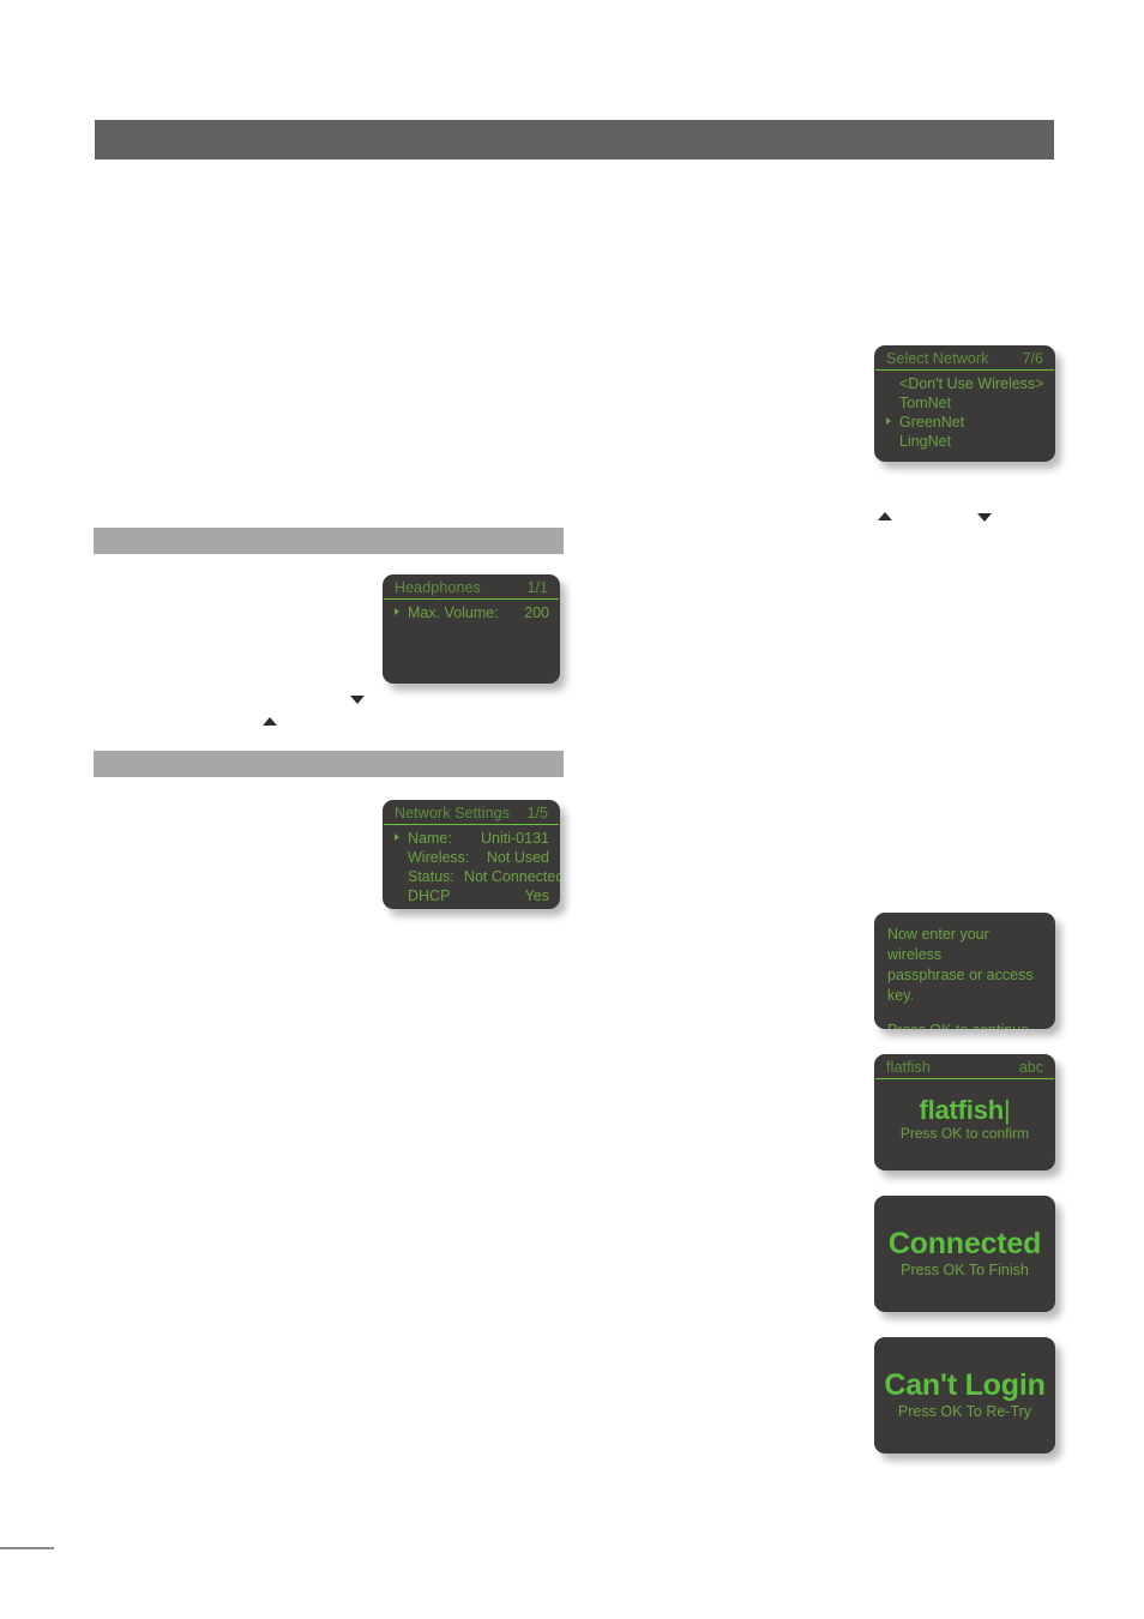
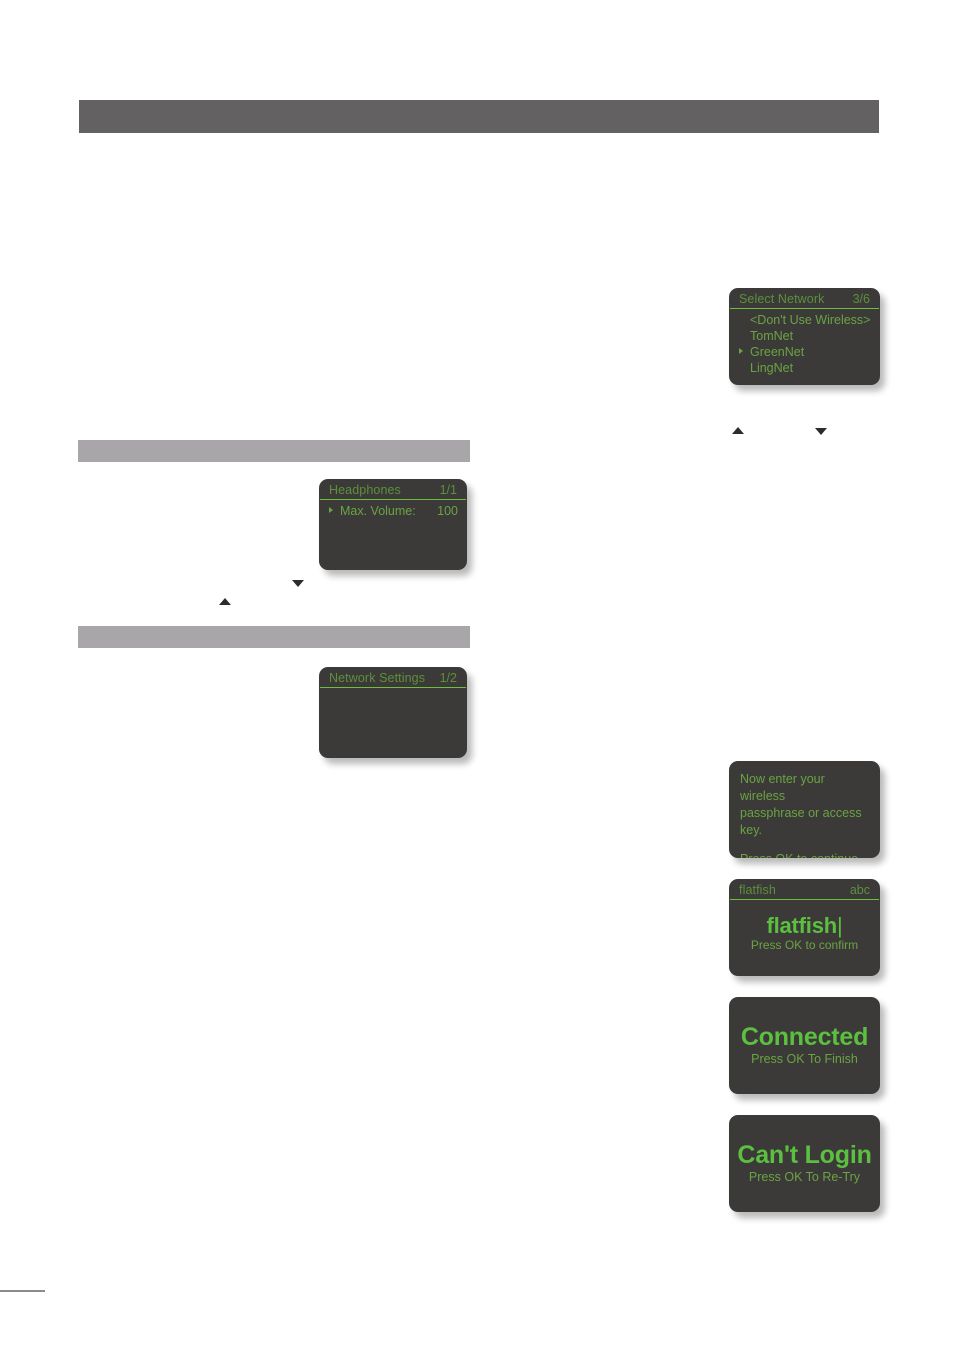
  Select Network
- 7/6
+ 3/6
  <Don't Use Wireless>
  TomNet
  GreenNet
  LingNet
  Headphones
  1/1
  Max. Volume:
- 200
+ 100
  Network Settings
- 1/5
+ 1/2
- Name:
- Uniti-0131
- Wireless:
- Not Used
- Status:
- Not Connected
- DHCP
- Yes
  Now enter your wireless
  passphrase or access key.
  flatfish
  abc
  flatfish|
  Press OK to confirm
  Connected
  Press OK To Finish
  Can't Login
  Press OK To Re-Try
